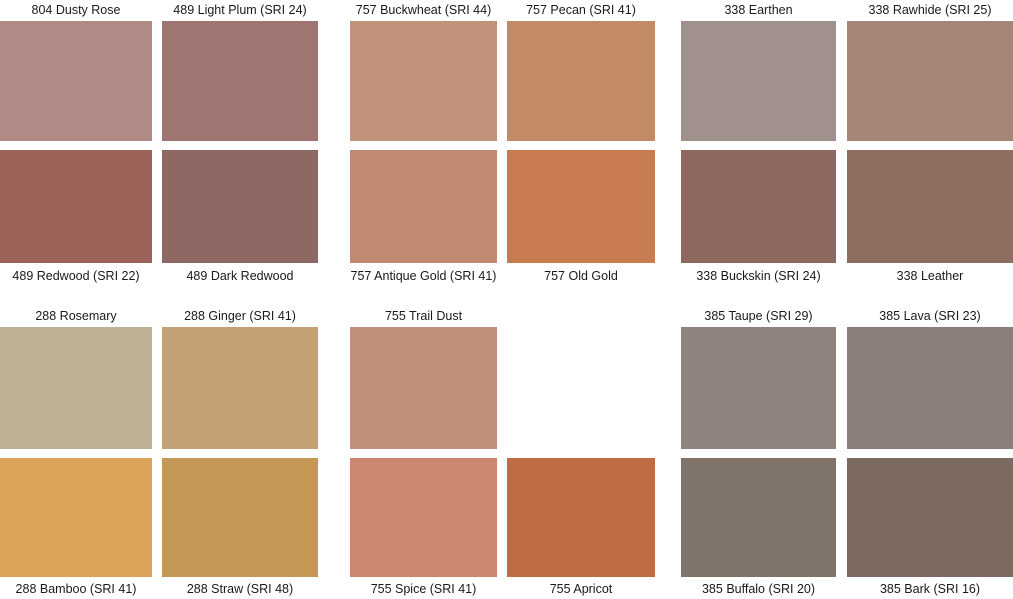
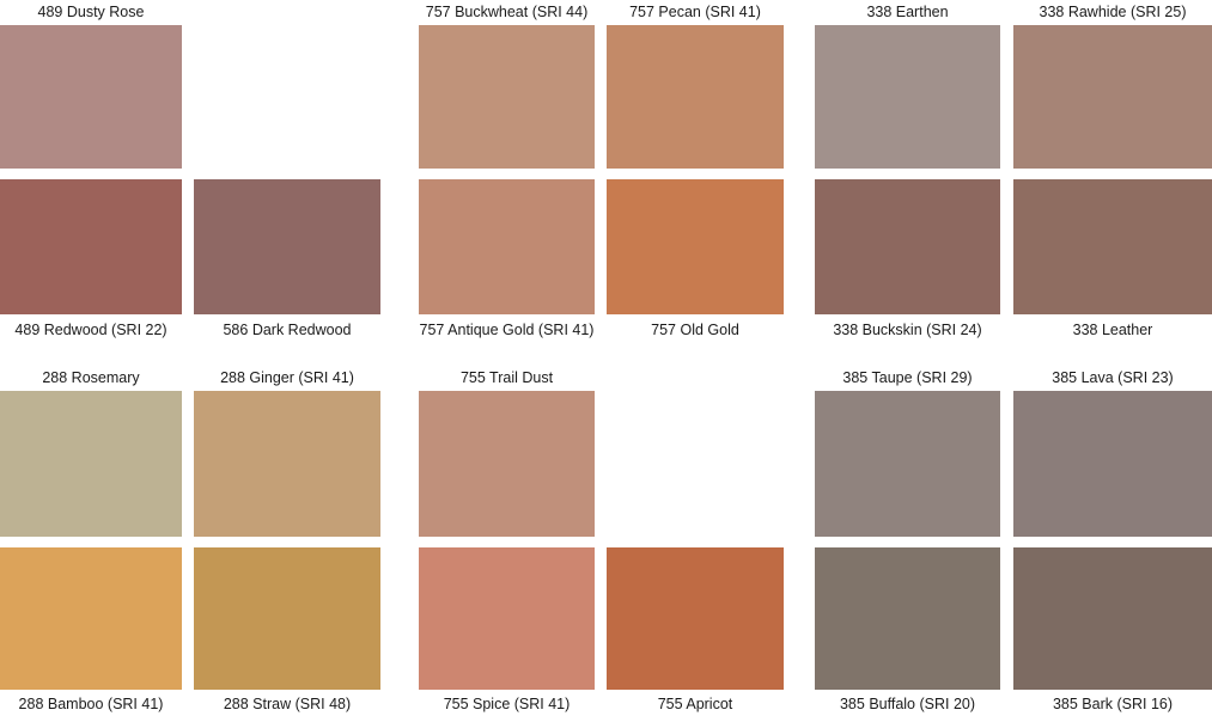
- 804 Dusty Rose
+ 489 Dusty Rose
  489 Redwood (SRI 22)
  288 Rosemary
  288 Bamboo (SRI 41)
- 489 Light Plum (SRI 24)
- 489 Dark Redwood
+ 586 Dark Redwood
  288 Ginger (SRI 41)
  288 Straw (SRI 48)
  757 Buckwheat (SRI 44)
  757 Antique Gold (SRI 41)
  755 Trail Dust
  755 Spice (SRI 41)
  757 Pecan (SRI 41)
  757 Old Gold
  755 Apricot
  338 Earthen
  338 Buckskin (SRI 24)
  385 Taupe (SRI 29)
  385 Buffalo (SRI 20)
  338 Rawhide (SRI 25)
  338 Leather
  385 Lava (SRI 23)
  385 Bark (SRI 16)
